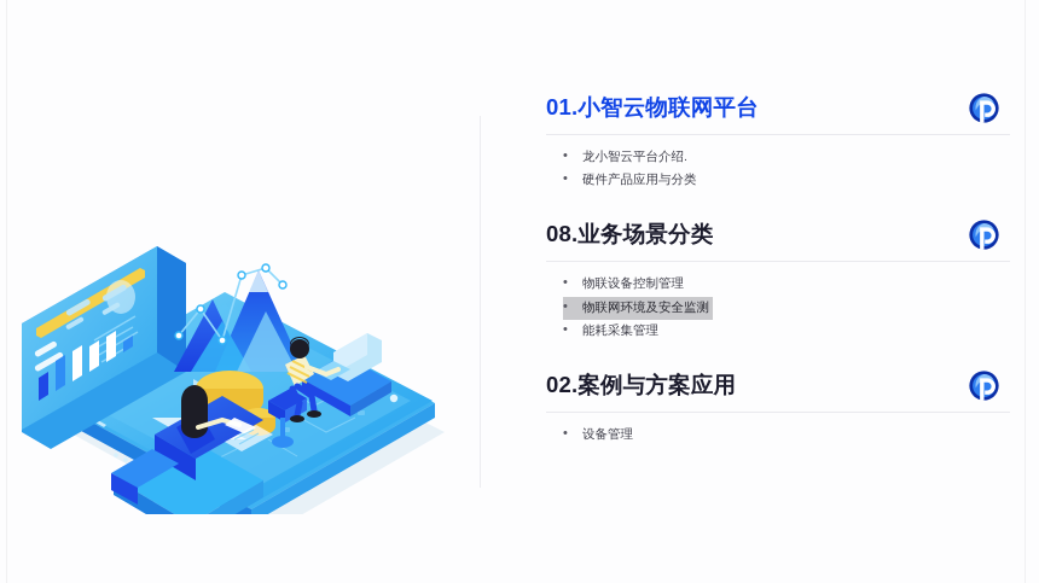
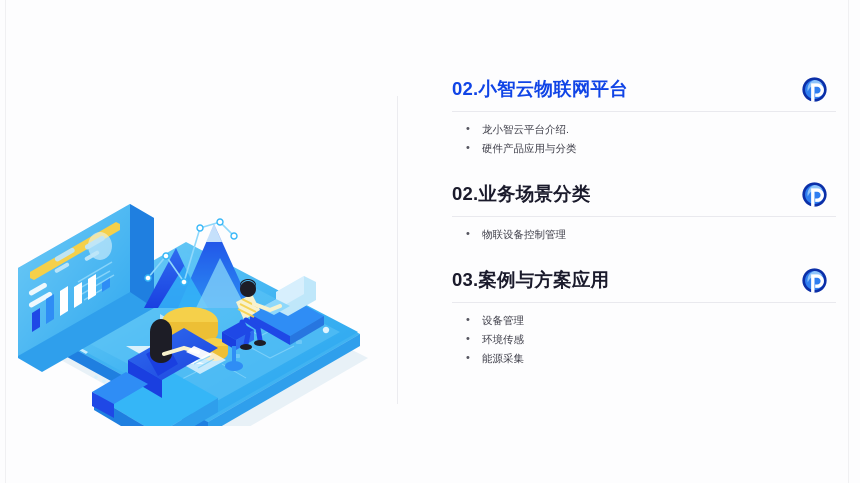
- 01.小智云物联网平台
+ 02.小智云物联网平台
  龙小智云平台介绍.
  硬件产品应用与分类
- 08.业务场景分类
+ 02.业务场景分类
  物联设备控制管理
- 物联网环境及安全监测
- 能耗采集管理
- 02.案例与方案应用
+ 03.案例与方案应用
  设备管理
+ 环境传感
+ 能源采集
